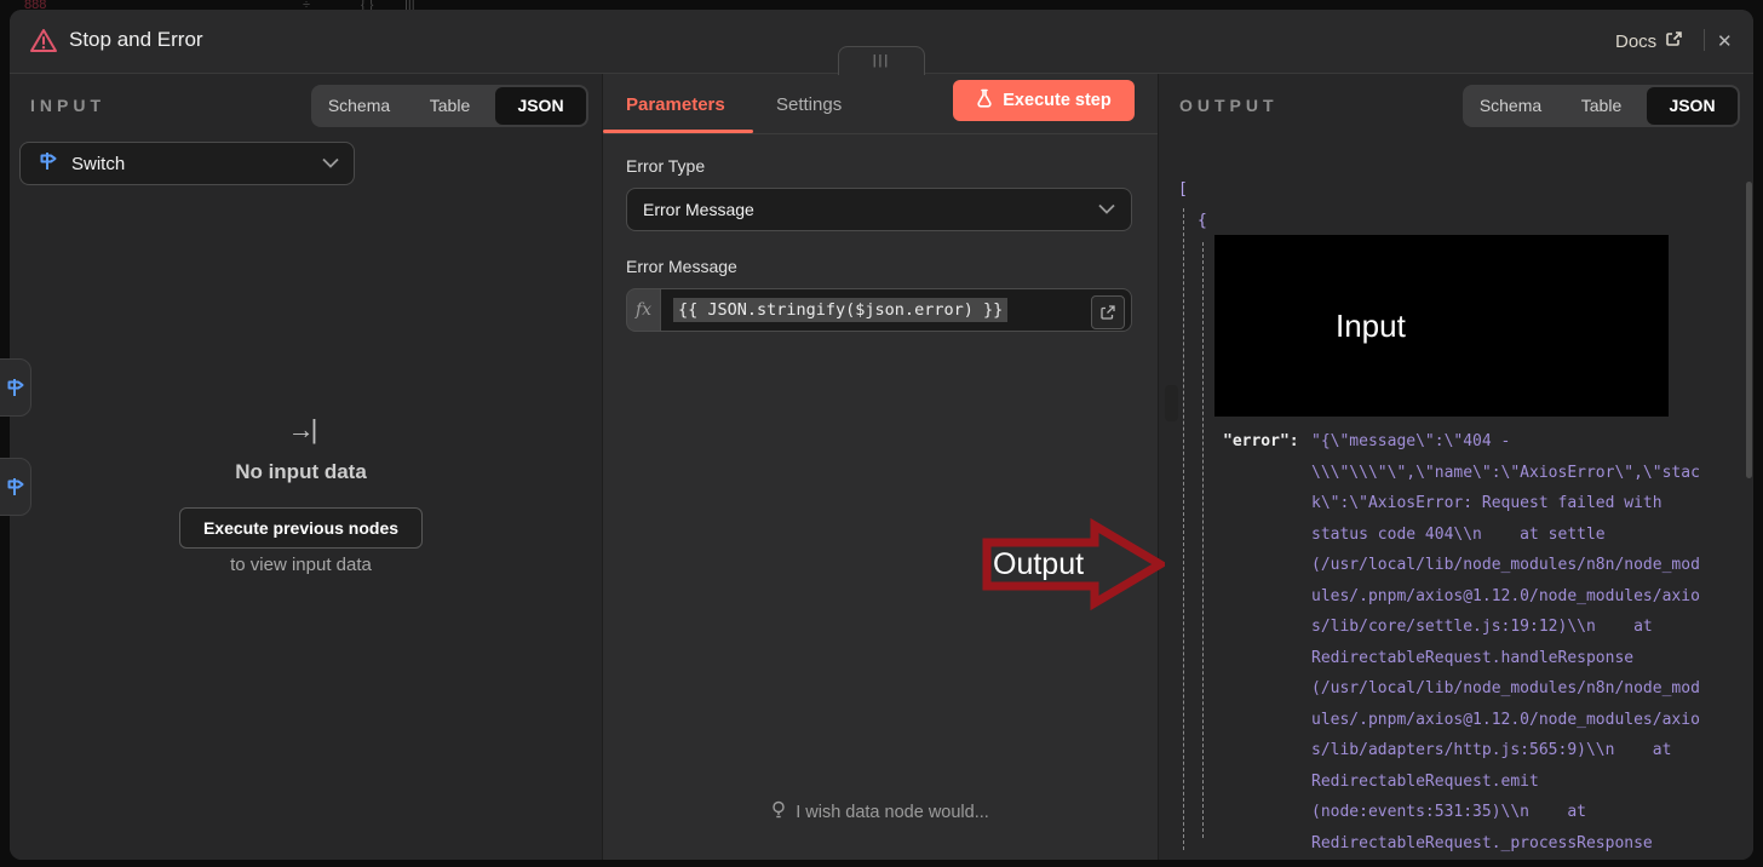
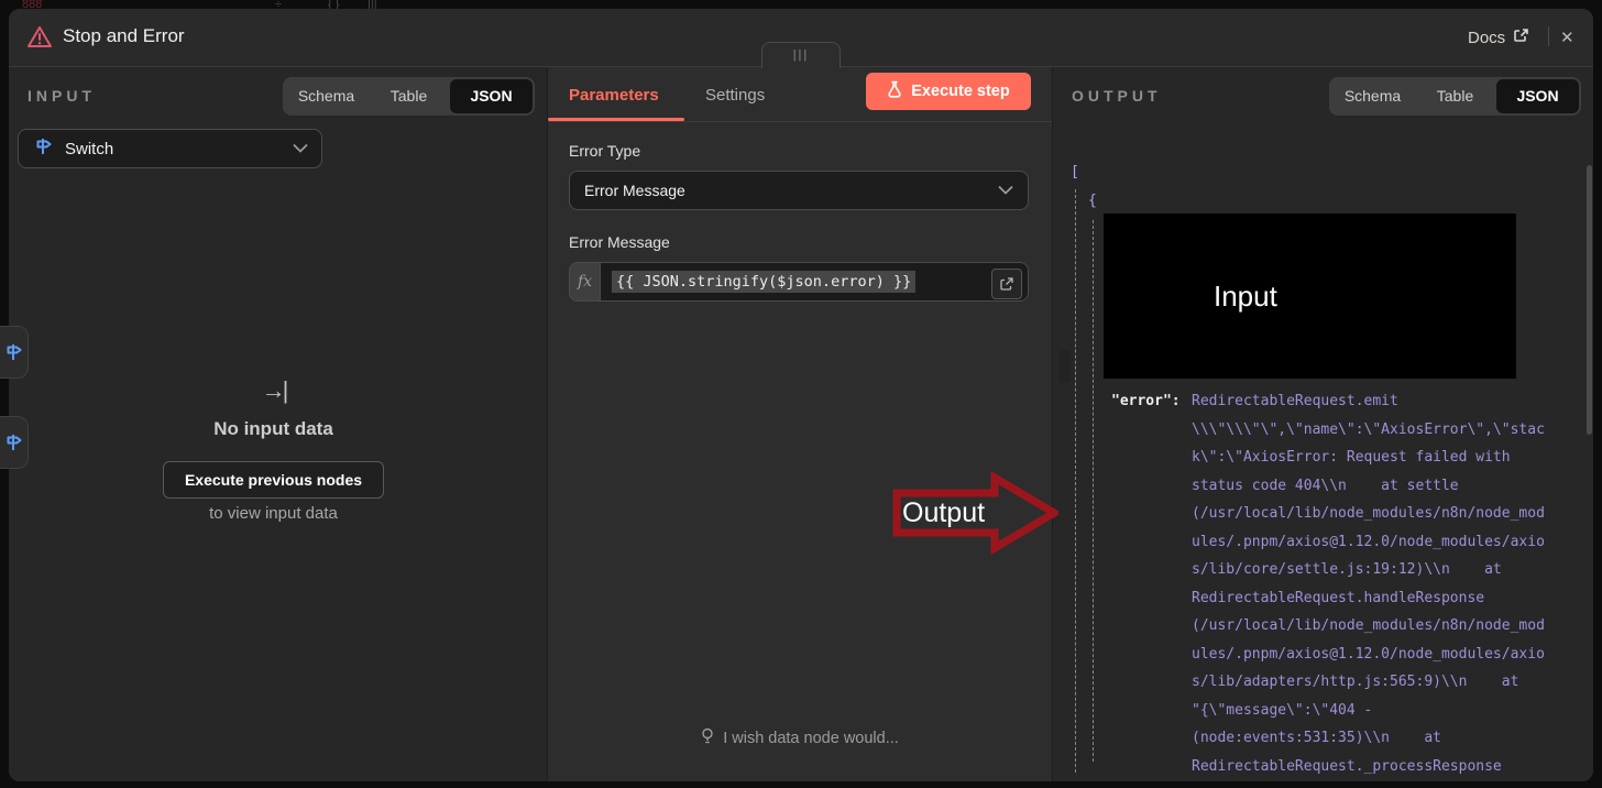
  888
  ÷
  { }
  |||
  Stop and Error
  Docs
  ✕
  INPUT
  Schema
  Table
  JSON
  Switch
  →|
  No input data
  Execute previous nodes
  to view input data
  |||
  Parameters
  Settings
  Execute step
  Error Type
  Error Message
  Error Message
  fx
  {{ JSON.stringify($json.error) }}
  I wish data node would...
  OUTPUT
  Schema
  Table
  JSON
  [
  {
  "error":
- "{\"message\":\"404 -
+ RedirectableRequest.emit
  \\\"\\\"\",\"name\":\"AxiosError\",\"stac
  k\":\"AxiosError: Request failed with
  status code 404\\n at settle
  (/usr/local/lib/node_modules/n8n/node_mod
  ules/.pnpm/axios@1.12.0/node_modules/axio
  s/lib/core/settle.js:19:12)\\n at
  RedirectableRequest.handleResponse
  (/usr/local/lib/node_modules/n8n/node_mod
  ules/.pnpm/axios@1.12.0/node_modules/axio
  s/lib/adapters/http.js:565:9)\\n at
- RedirectableRequest.emit
+ "{\"message\":\"404 -
  (node:events:531:35)\\n at
  RedirectableRequest._processResponse
  Input
  Output
